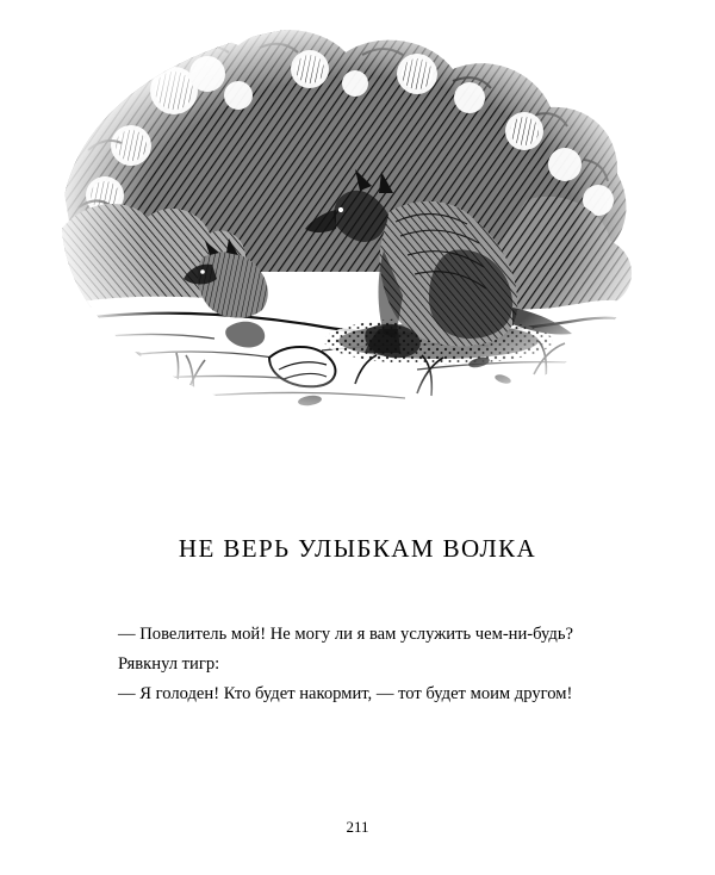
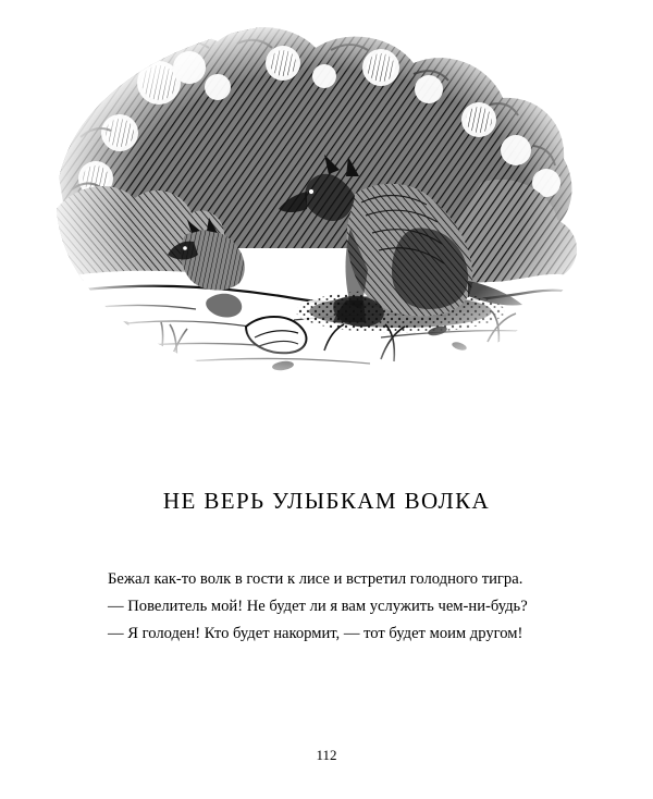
  НЕ ВЕРЬ УЛЫБКАМ ВОЛКА
+ Бежал как-то волк в гости к лисе и встретил голодного тигра.
- — Повелитель мой! Не могу ли я вам услужить чем-ни-будь?
+ — Повелитель мой! Не будет ли я вам услужить чем-ни-будь?
- Рявкнул тигр:
  — Я голоден! Кто будет накормит, — тот будет моим другом!
- 211
+ 112
